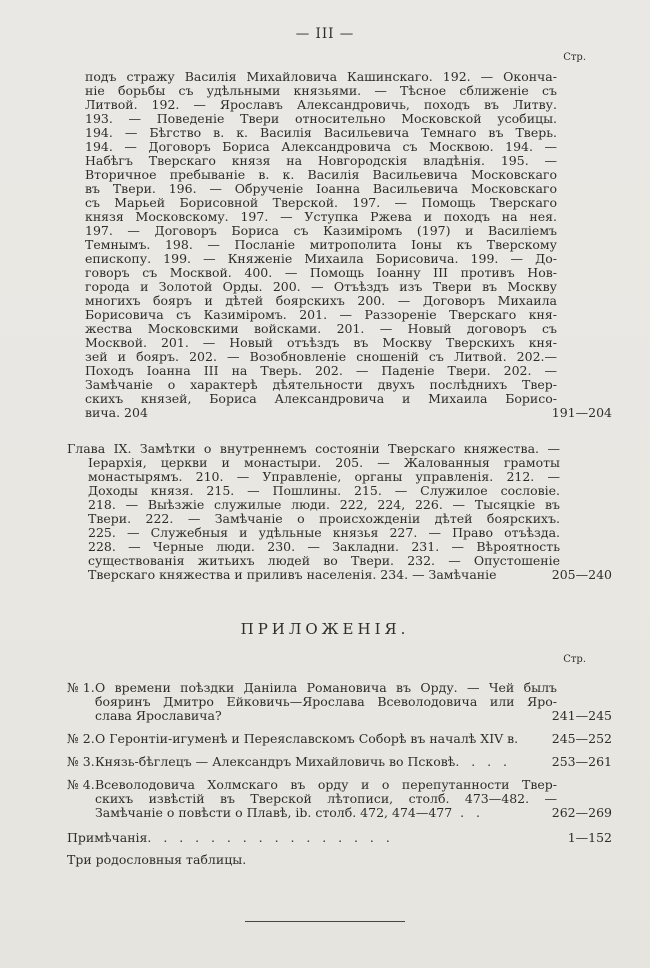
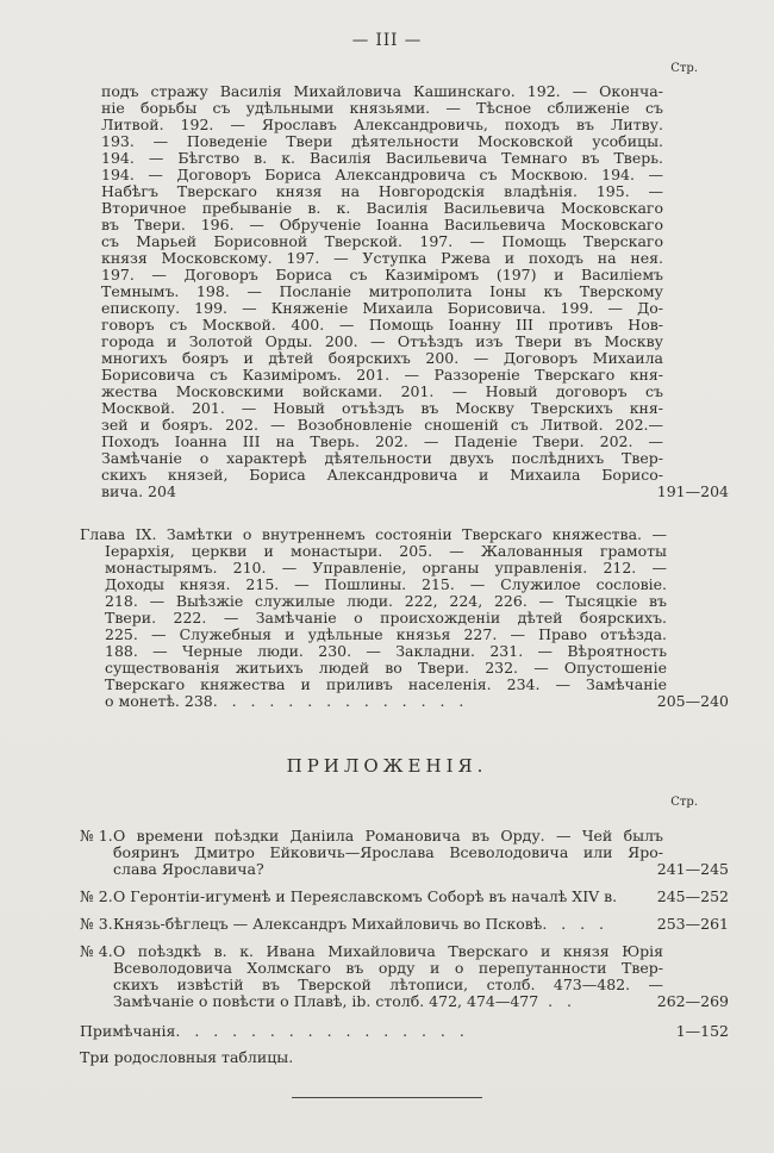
  — III —
  Стр.
  подъ стражу Василія Михайловича Кашинскаго. 192. — Оконча-
  ніе борьбы съ удѣльными князьями. — Тѣсное сближеніе съ
  Литвой. 192. — Ярославъ Александровичь, походъ въ Литву.
- 193. — Поведеніе Твери относительно Московской усобицы.
+ 193. — Поведеніе Твери дѣятельности Московской усобицы.
  194. — Бѣгство в. к. Василія Васильевича Темнаго въ Тверь.
  194. — Договоръ Бориса Александровича съ Москвою. 194. —
  Набѣгъ Тверскаго князя на Новгородскія владѣнія. 195. —
  Вторичное пребываніе в. к. Василія Васильевича Московскаго
  въ Твери. 196. — Обрученіе Іоанна Васильевича Московскаго
  съ Марьей Борисовной Тверской. 197. — Помощь Тверскаго
  князя Московскому. 197. — Уступка Ржева и походъ на нея.
  197. — Договоръ Бориса съ Казиміромъ (197) и Василіемъ
  Темнымъ. 198. — Посланіе митрополита Іоны къ Тверскому
  епископу. 199. — Княженіе Михаила Борисовича. 199. — До-
  говоръ съ Москвой. 400. — Помощь Іоанну III противъ Нов-
  города и Золотой Орды. 200. — Отъѣздъ изъ Твери въ Москву
  многихъ бояръ и дѣтей боярскихъ 200. — Договоръ Михаила
  Борисовича съ Казиміромъ. 201. — Раззореніе Тверскаго кня-
  жества Московскими войсками. 201. — Новый договоръ съ
  Москвой. 201. — Новый отъѣздъ въ Москву Тверскихъ кня-
  зей и бояръ. 202. — Возобновленіе сношеній съ Литвой. 202.—
  Походъ Іоанна III на Тверь. 202. — Паденіе Твери. 202. —
  Замѣчаніе о характерѣ дѣятельности двухъ послѣднихъ Твер-
  скихъ князей, Бориса Александровича и Михаила Борисо-
  вича. 204
  191—204
  Глава IX. Замѣтки о внутреннемъ состояніи Тверскаго княжества. —
  Іерархія, церкви и монастыри. 205. — Жалованныя грамоты
  монастырямъ. 210. — Управленіе, органы управленія. 212. —
  Доходы князя. 215. — Пошлины. 215. — Служилое сословіе.
  218. — Выѣзжіе служилые люди. 222, 224, 226. — Тысяцкіе въ
  Твери. 222. — Замѣчаніе о происхожденіи дѣтей боярскихъ.
  225. — Служебныя и удѣльные князья 227. — Право отъѣзда.
- 228. — Черные люди. 230. — Закладни. 231. — Вѣроятность
+ 188. — Черные люди. 230. — Закладни. 231. — Вѣроятность
  существованія житьихъ людей во Твери. 232. — Опустошеніе
  Тверскаго княжества и приливъ населенія. 234. — Замѣчаніе
+ о монетѣ. 238. . . . . . . . . . . . . .
  205—240
  ПРИЛОЖЕНІЯ.
  Стр.
  № 1.
  О времени поѣздки Даніила Романовича въ Орду. — Чей былъ
  бояринъ Дмитро Ейковичь—Ярослава Всеволодовича или Яро-
  слава Ярославича?
  241—245
  № 2.
  О Геронтіи-игуменѣ и Переяславскомъ Соборѣ въ началѣ XIV в.
  245—252
  № 3.
  Князь-бѣглецъ — Александръ Михайловичь во Псковѣ. . . .
  253—261
  № 4.
+ О поѣздкѣ в. к. Ивана Михайловича Тверскаго и князя Юрія
  Всеволодовича Холмскаго въ орду и о перепутанности Твер-
  скихъ извѣстій въ Тверской лѣтописи, столб. 473—482. —
  Замѣчаніе о повѣсти о Плавѣ, ib. столб. 472, 474—477 . .
  262—269
  Примѣчанія. . . . . . . . . . . . . . . .
  1—152
  Три родословныя таблицы.
